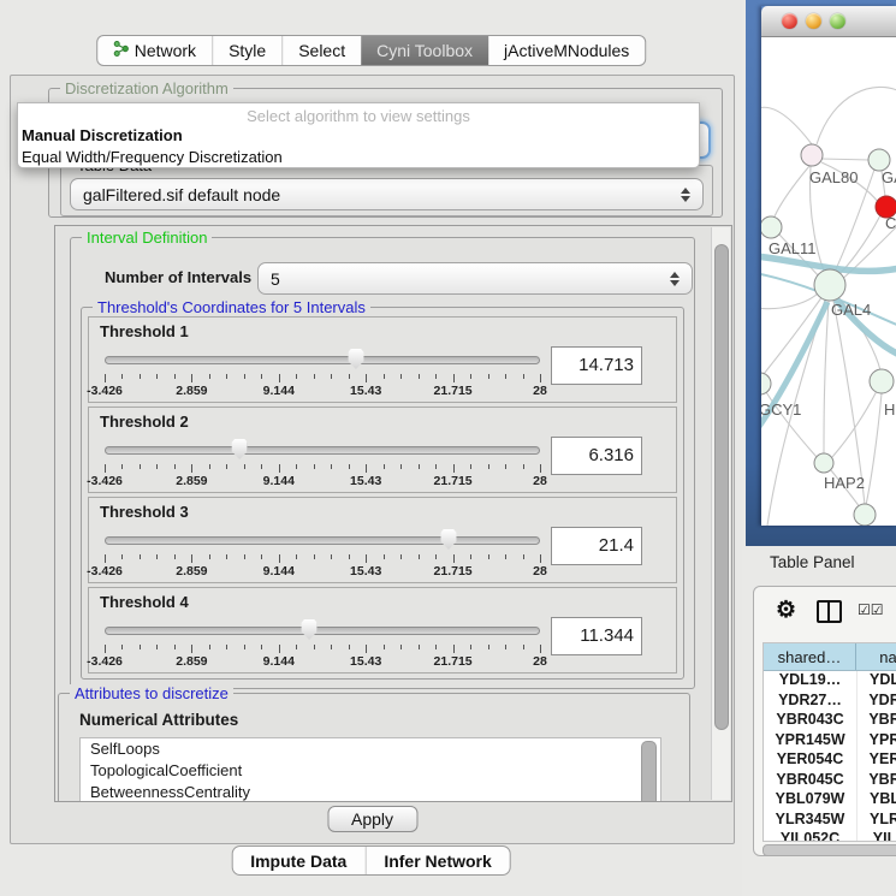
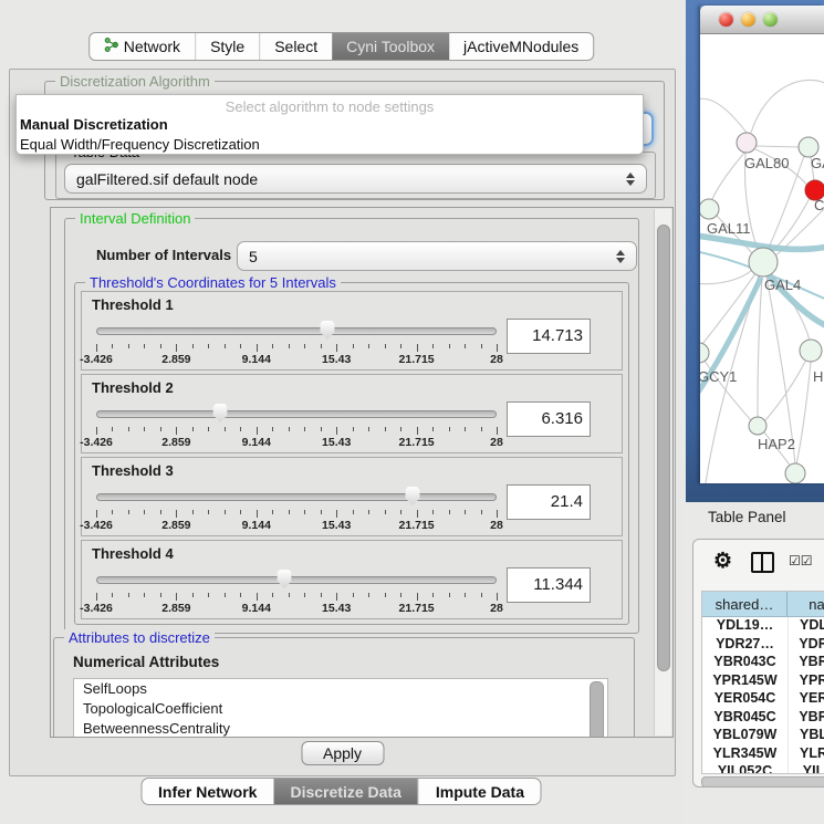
  Network
  Style
  Select
  Cyni Toolbox
  jActiveMNodules
  Discretization Algorithm
  galFiltered.sif default node
- Select algorithm to view settings
+ Select algorithm to node settings
  Manual Discretization
  Equal Width/Frequency Discretization
  Interval Definition
  Number of Intervals
  5
  Threshold's Coordinates for 5 Intervals
  Threshold 1
  -3.426
  2.859
  9.144
  15.43
  21.715
  28
  14.713
  Threshold 2
  -3.426
  2.859
  9.144
  15.43
  21.715
  28
  6.316
  Threshold 3
  -3.426
  2.859
  9.144
  15.43
  21.715
  28
  21.4
  Threshold 4
  -3.426
  2.859
  9.144
  15.43
  21.715
  28
  11.344
  Attributes to discretize
  Numerical Attributes
  SelfLoops
  TopologicalCoefficient
  BetweennessCentrality
  Apply
- Impute Data
+ Infer Network
+ Discretize Data
- Infer Network
+ Impute Data
  GAL80
  C
  GAL11
  GAL4
  GCY1
  H
  HAP2
  Table Panel
  ⚙
  ☑☑
  shared…
  na
  YDL19…
  YDL
  YDR27…
  YDR
  YBR043C
  YBR
  YPR145W
  YPR
  YER054C
  YER
  YBR045C
  YBR
  YBL079W
  YBL
  YLR345W
  YLR
  YIL052C
  YIL
